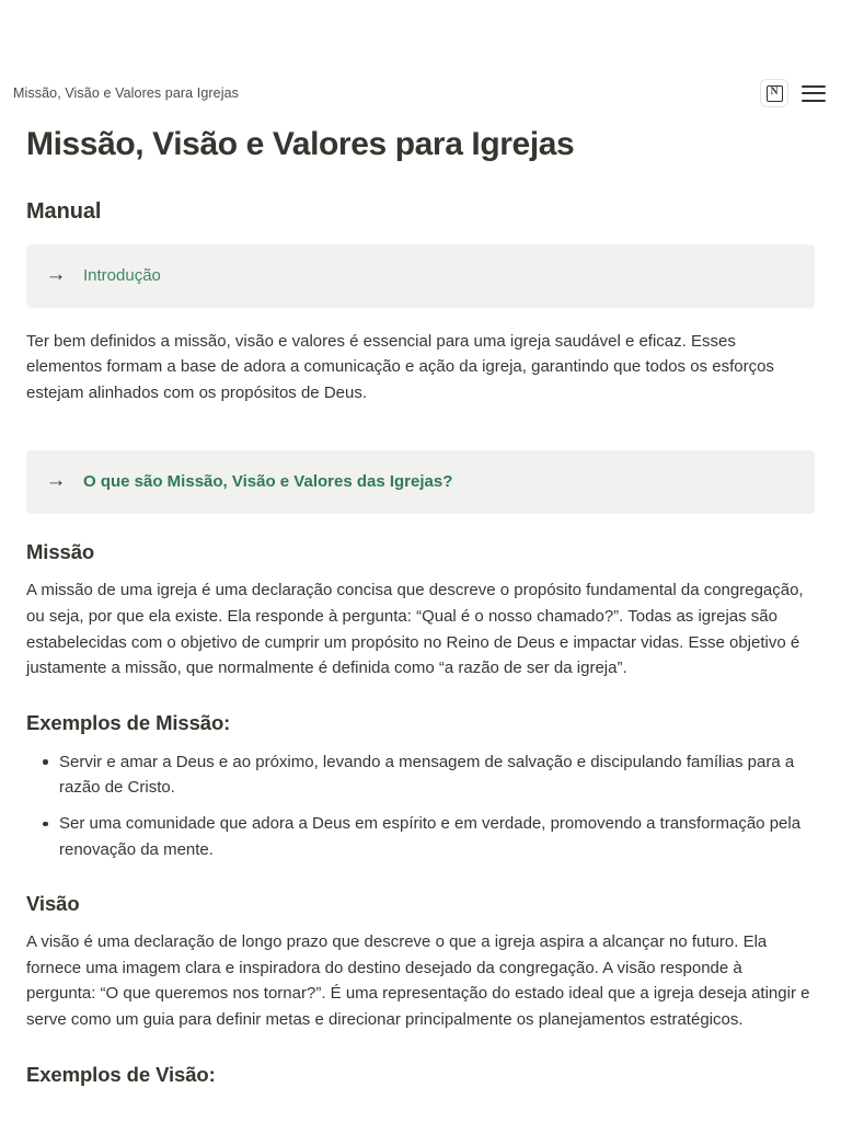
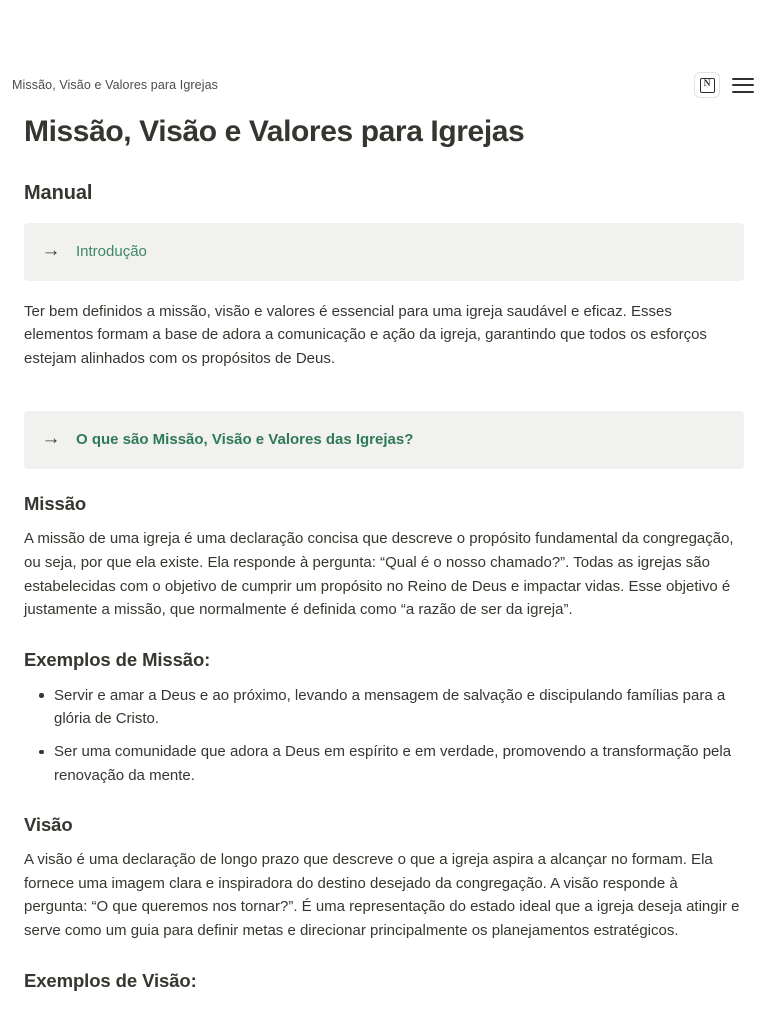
  Missão, Visão e Valores para Igrejas
  N
  Missão, Visão e Valores para Igrejas
  Manual
  →
  Introdução
  Ter bem definidos a missão, visão e valores é essencial para uma igreja saudável e eficaz. Esses elementos formam a base de adora a comunicação e ação da igreja, garantindo que todos os esforços estejam alinhados com os propósitos de Deus.
  →
  O que são Missão, Visão e Valores das Igrejas?
  Missão
  A missão de uma igreja é uma declaração concisa que descreve o propósito fundamental da congregação, ou seja, por que ela existe. Ela responde à pergunta: “Qual é o nosso chamado?”. Todas as igrejas são estabelecidas com o objetivo de cumprir um propósito no Reino de Deus e impactar vidas. Esse objetivo é justamente a missão, que normalmente é definida como “a razão de ser da igreja”.
  Exemplos de Missão:
- Servir e amar a Deus e ao próximo, levando a mensagem de salvação e discipulando famílias para a razão de Cristo.
+ Servir e amar a Deus e ao próximo, levando a mensagem de salvação e discipulando famílias para a glória de Cristo.
  Ser uma comunidade que adora a Deus em espírito e em verdade, promovendo a transformação pela renovação da mente.
  Visão
- A visão é uma declaração de longo prazo que descreve o que a igreja aspira a alcançar no futuro. Ela fornece uma imagem clara e inspiradora do destino desejado da congregação. A visão responde à pergunta: “O que queremos nos tornar?”. É uma representação do estado ideal que a igreja deseja atingir e serve como um guia para definir metas e direcionar principalmente os planejamentos estratégicos.
+ A visão é uma declaração de longo prazo que descreve o que a igreja aspira a alcançar no formam. Ela fornece uma imagem clara e inspiradora do destino desejado da congregação. A visão responde à pergunta: “O que queremos nos tornar?”. É uma representação do estado ideal que a igreja deseja atingir e serve como um guia para definir metas e direcionar principalmente os planejamentos estratégicos.
  Exemplos de Visão:
